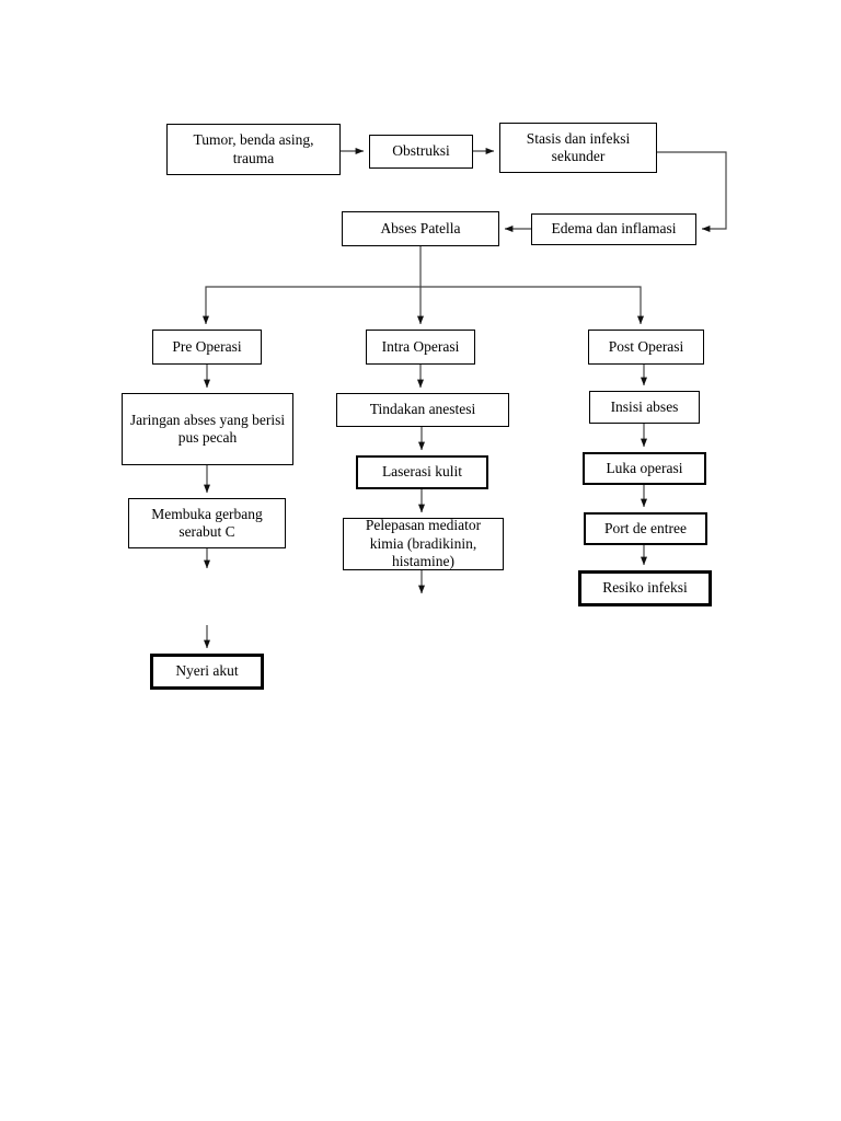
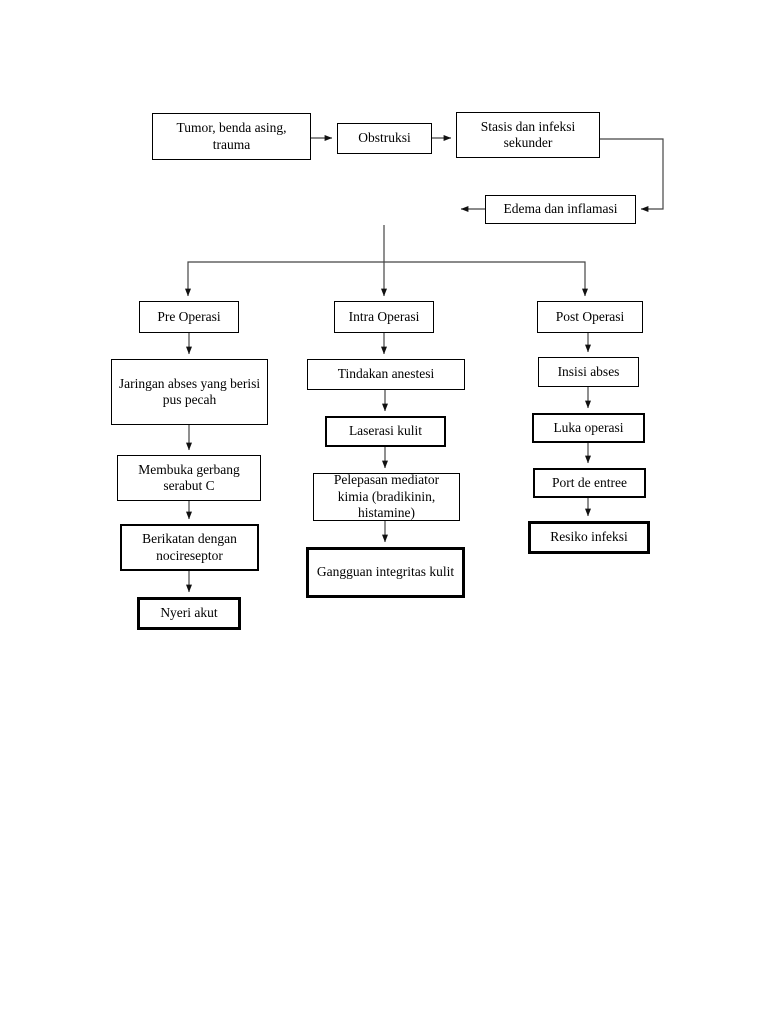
  Tumor, benda asing, trauma
  Obstruksi
  Stasis dan infeksi sekunder
  Edema dan inflamasi
- Abses Patella
  Pre Operasi
  Intra Operasi
  Post Operasi
  Jaringan abses yang berisi pus pecah
  Membuka gerbang serabut C
+ Berikatan dengan nocireseptor
  Nyeri akut
  Tindakan anestesi
  Laserasi kulit
  Pelepasan mediator kimia (bradikinin, histamine)
+ Gangguan integritas kulit
  Insisi abses
  Luka operasi
  Port de entree
  Resiko infeksi
